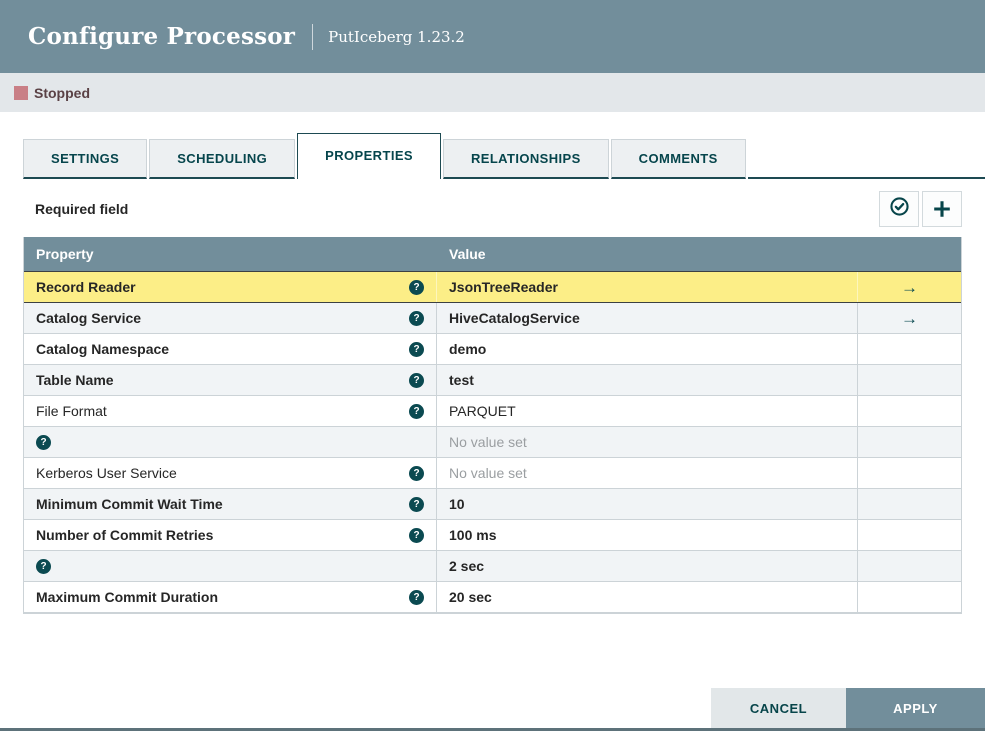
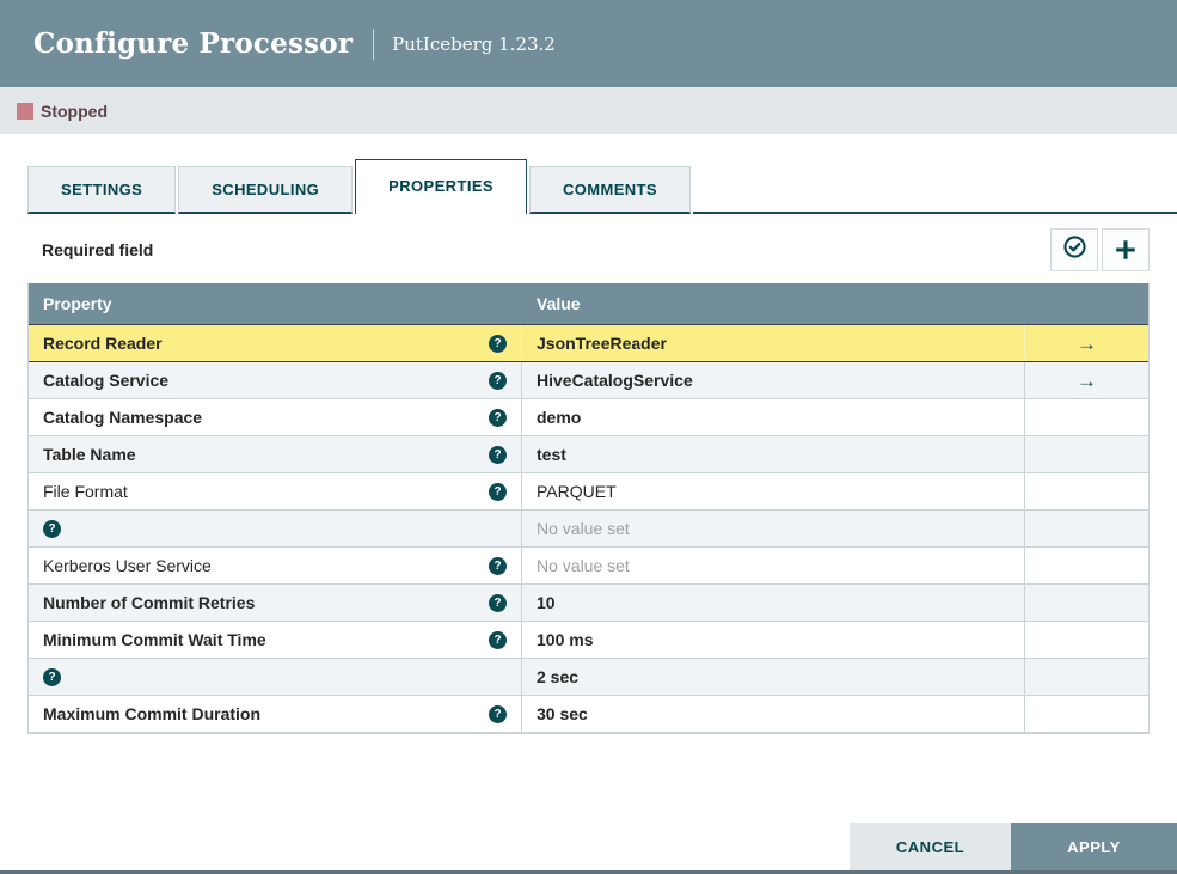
  Configure Processor
  PutIceberg 1.23.2
  Stopped
  SETTINGS
  SCHEDULING
  PROPERTIES
- RELATIONSHIPS
  COMMENTS
  Required field
  Property
  Value
  Record Reader
  ?
  JsonTreeReader
  →
  Catalog Service
  ?
  HiveCatalogService
  →
  Catalog Namespace
  ?
  demo
  Table Name
  ?
  test
  File Format
  ?
  PARQUET
  ?
  No value set
  Kerberos User Service
  ?
  No value set
- Minimum Commit Wait Time
+ Number of Commit Retries
  ?
  10
- Number of Commit Retries
+ Minimum Commit Wait Time
  ?
  100 ms
  ?
  2 sec
  Maximum Commit Duration
  ?
- 20 sec
+ 30 sec
  CANCEL
  APPLY
